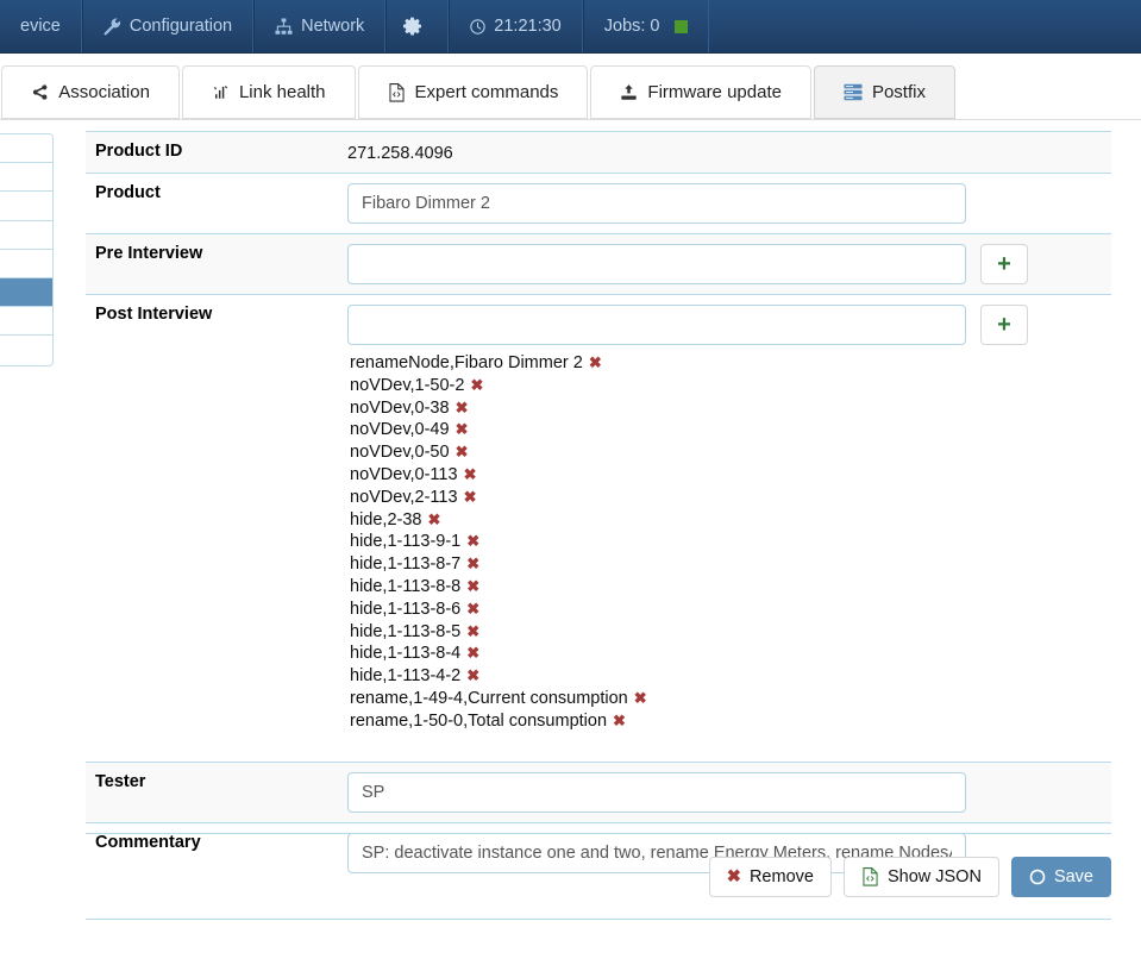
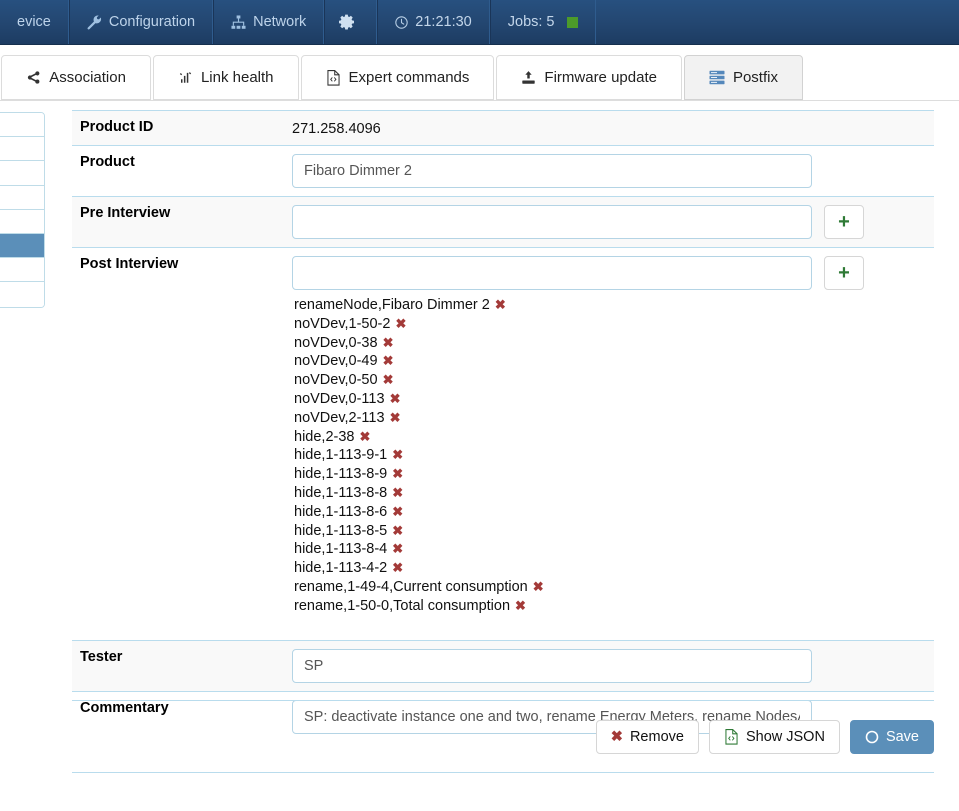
  evice
  Configuration
  Network
  21:21:30
- Jobs: 0
+ Jobs: 5
  Association
  Link health
  Expert commands
  Firmware update
  Postfix
  Product ID	271.258.4096
  Product	Fibaro Dimmer 2
  Pre Interview	+
- Post Interview	+ renameNode,Fibaro Dimmer 2 ✖noVDev,1-50-2 ✖noVDev,0-38 ✖noVDev,0-49 ✖noVDev,0-50 ✖noVDev,0-113 ✖noVDev,2-113 ✖hide,2-38 ✖hide,1-113-9-1 ✖hide,1-113-8-7 ✖hide,1-113-8-8 ✖hide,1-113-8-6 ✖hide,1-113-8-5 ✖hide,1-113-8-4 ✖hide,1-113-4-2 ✖rename,1-49-4,Current consumption ✖rename,1-50-0,Total consumption ✖
+ Post Interview	+ renameNode,Fibaro Dimmer 2 ✖noVDev,1-50-2 ✖noVDev,0-38 ✖noVDev,0-49 ✖noVDev,0-50 ✖noVDev,0-113 ✖noVDev,2-113 ✖hide,2-38 ✖hide,1-113-9-1 ✖hide,1-113-8-9 ✖hide,1-113-8-8 ✖hide,1-113-8-6 ✖hide,1-113-8-5 ✖hide,1-113-8-4 ✖hide,1-113-4-2 ✖rename,1-49-4,Current consumption ✖rename,1-50-0,Total consumption ✖
  Tester	SP
  Commentary	SP: deactivate instance one and two, rename Energy Meters, rename Nodes
  ✖
  Remove
  Show JSON
  Save
